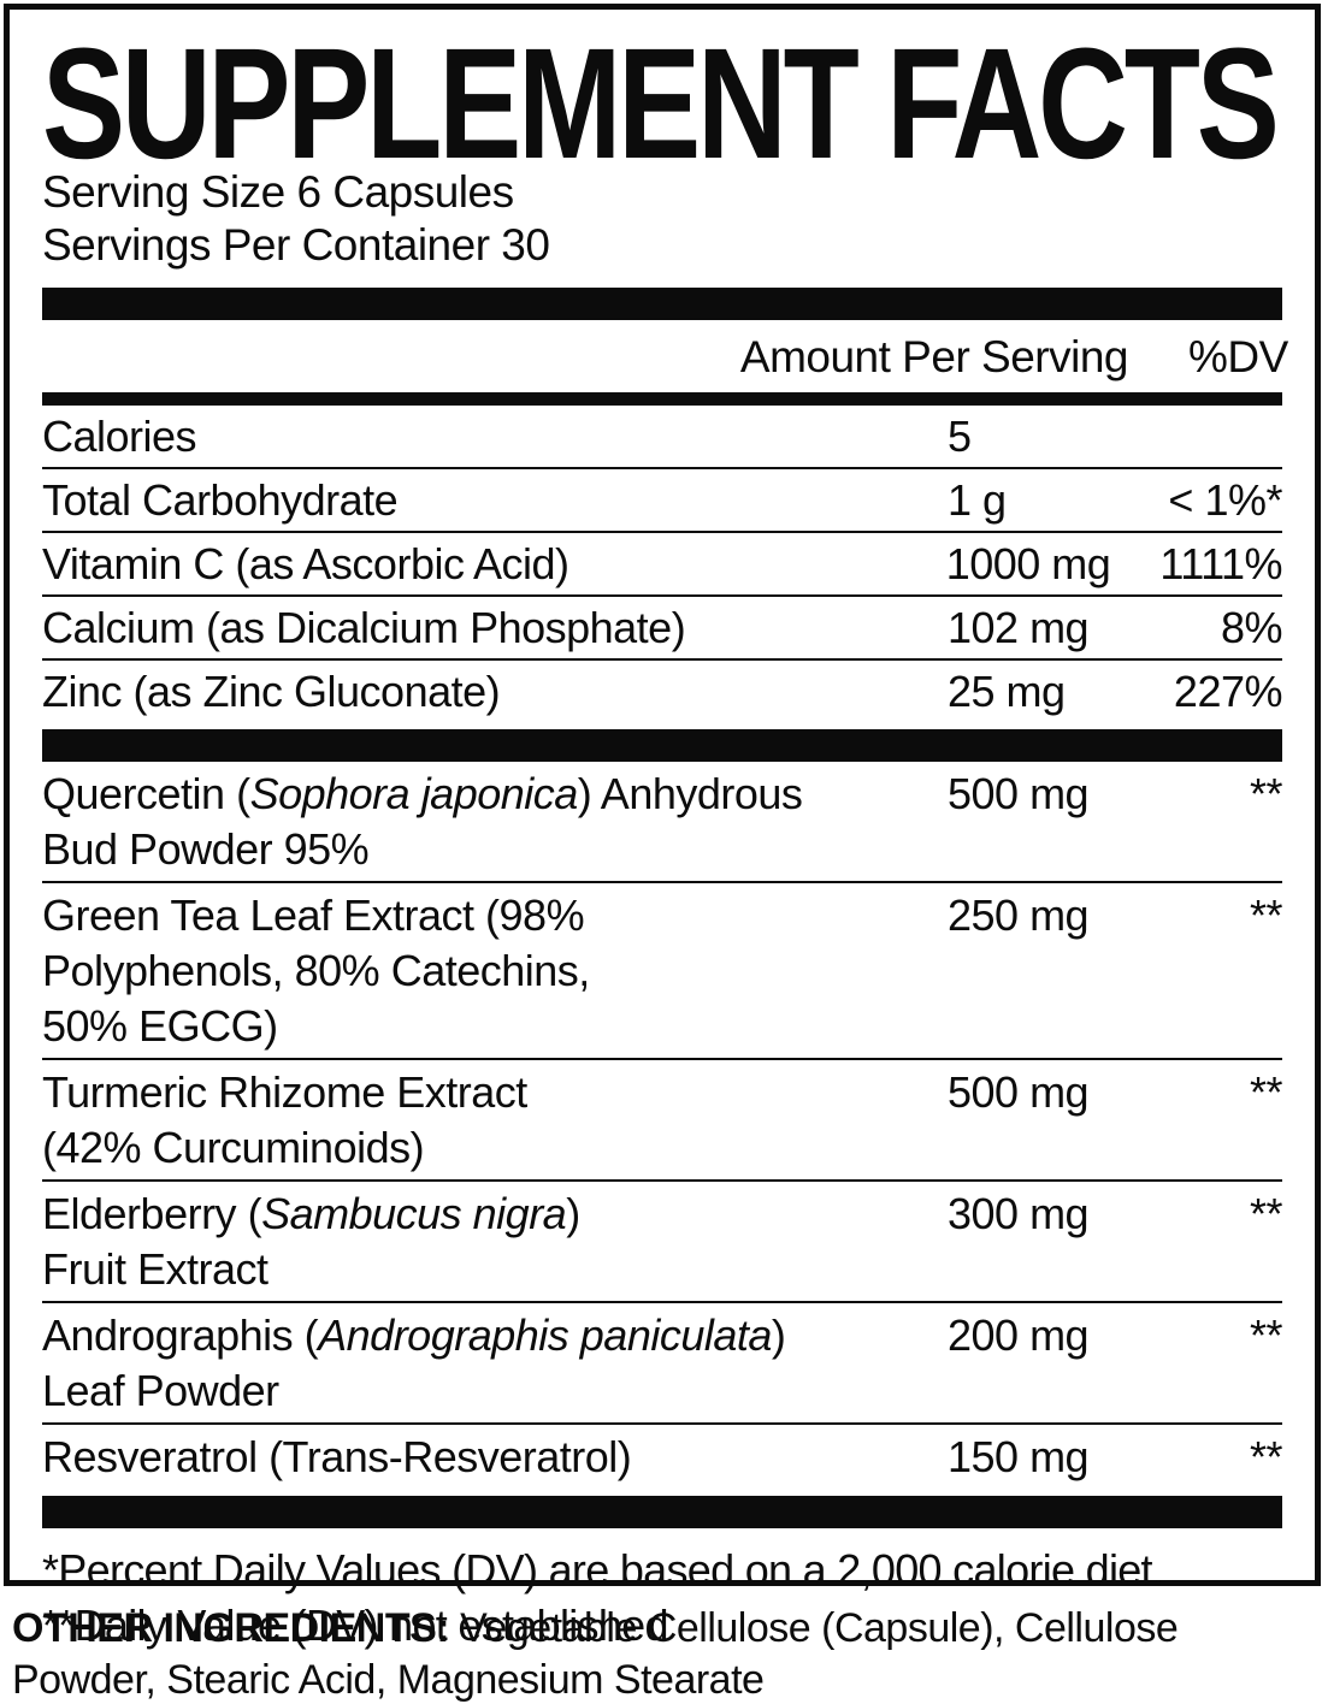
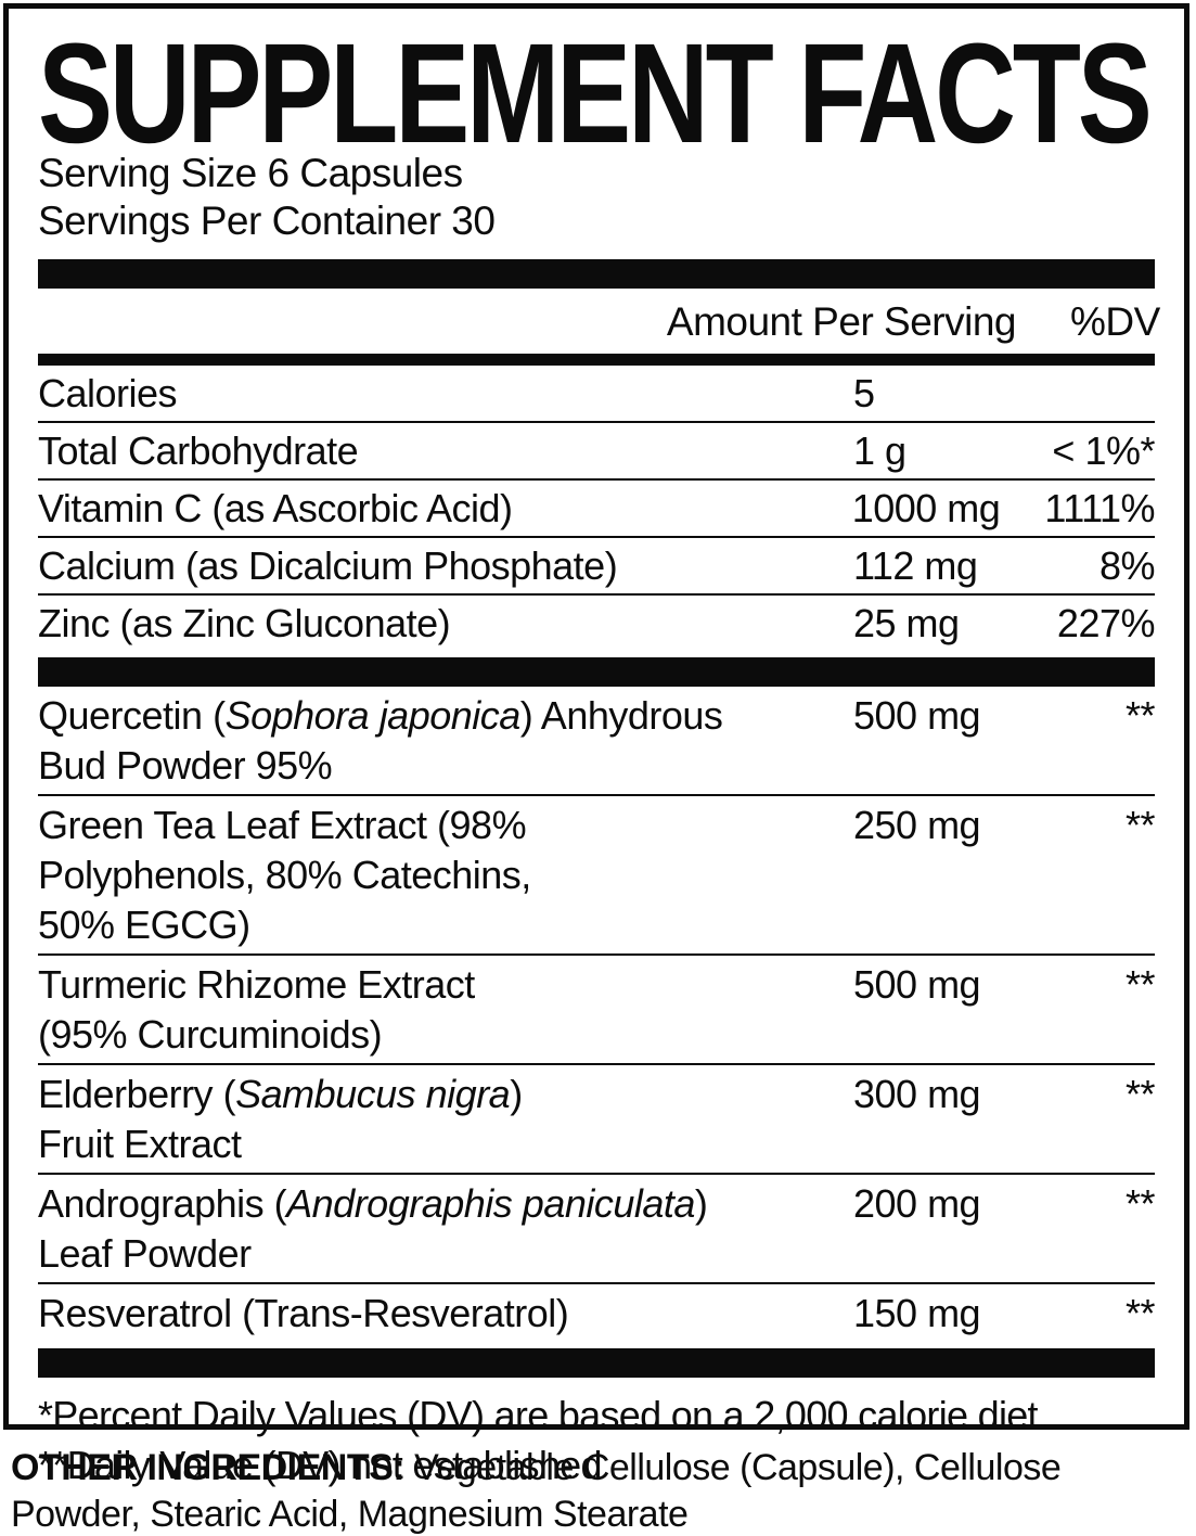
  SUPPLEMENT FACTS
  Serving Size 6 Capsules
  Servings Per Container 30
  Amount Per Serving
  %DV
  Calories
  5
  Total Carbohydrate
  1 g
  < 1%*
  Vitamin C (as Ascorbic Acid)
  1000 mg
  1111%
  Calcium (as Dicalcium Phosphate)
- 102 mg
+ 112 mg
  8%
  Zinc (as Zinc Gluconate)
  25 mg
  227%
  Quercetin (Sophora japonica) Anhydrous
  Bud Powder 95%
  500 mg
  **
  Green Tea Leaf Extract (98%
  Polyphenols, 80% Catechins,
  50% EGCG)
  250 mg
  **
  Turmeric Rhizome Extract
- (42% Curcuminoids)
+ (95% Curcuminoids)
  500 mg
  **
  Elderberry (Sambucus nigra)
  Fruit Extract
  300 mg
  **
  Andrographis (Andrographis paniculata)
  Leaf Powder
  200 mg
  **
  Resveratrol (Trans-Resveratrol)
  150 mg
  **
  *Percent Daily Values (DV) are based on a 2,000 calorie diet.
  **Daily Value (DV) not established
  OTHER INGREDIENTS: Vegetable Cellulose (Capsule), Cellulose Powder, Stearic Acid, Magnesium Stearate
